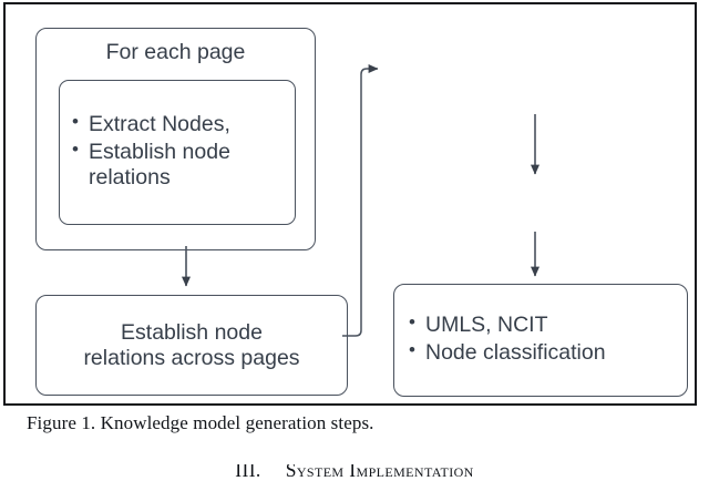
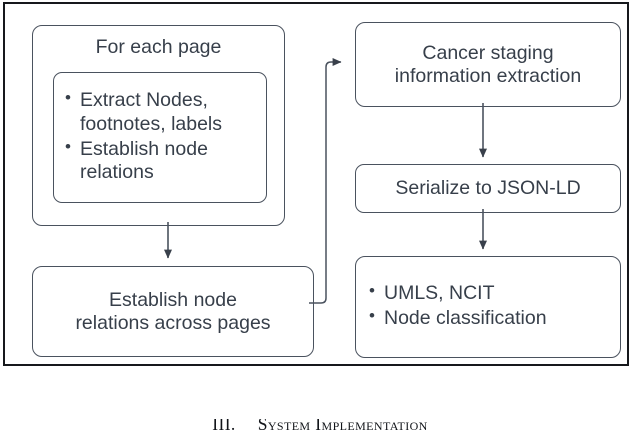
  For each page
  Extract Nodes,
+ footnotes, labels
  Establish node
  relations
  Establish node
  relations across pages
+ Cancer staging
+ information extraction
+ Serialize to JSON-LD
  UMLS, NCIT
  Node classification
- Figure 1. Knowledge model generation steps.
  III. System Implementation
